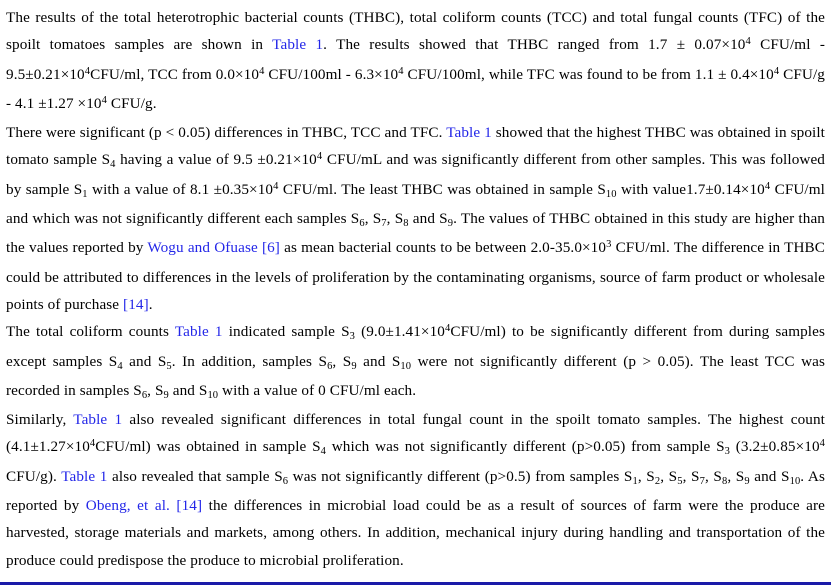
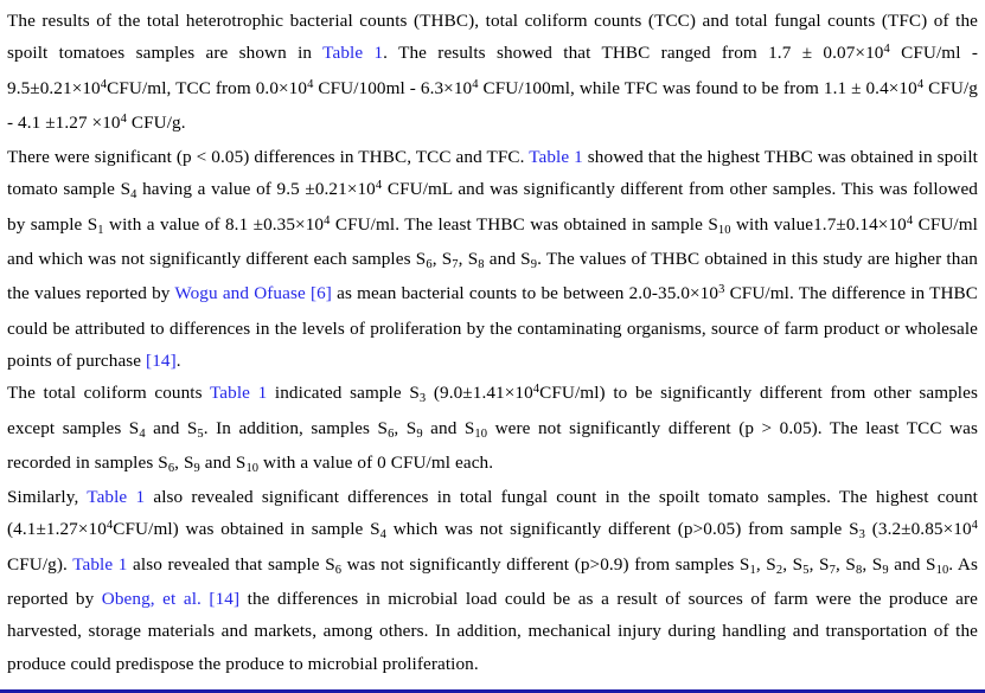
  The results of the total heterotrophic bacterial counts (THBC), total coliform counts (TCC) and total fungal counts (TFC) of the spoilt tomatoes samples are shown in Table 1. The results showed that THBC ranged from 1.7 ± 0.07×104 CFU/ml - 9.5±0.21×104CFU/ml, TCC from 0.0×104 CFU/100ml - 6.3×104 CFU/100ml, while TFC was found to be from 1.1 ± 0.4×104 CFU/g - 4.1 ±1.27 ×104 CFU/g.
  There were significant (p < 0.05) differences in THBC, TCC and TFC. Table 1 showed that the highest THBC was obtained in spoilt tomato sample S4 having a value of 9.5 ±0.21×104 CFU/mL and was significantly different from other samples. This was followed by sample S1 with a value of 8.1 ±0.35×104 CFU/ml. The least THBC was obtained in sample S10 with value1.7±0.14×104 CFU/ml and which was not significantly different each samples S6, S7, S8 and S9. The values of THBC obtained in this study are higher than the values reported by Wogu and Ofuase [6] as mean bacterial counts to be between 2.0-35.0×103 CFU/ml. The difference in THBC could be attributed to differences in the levels of proliferation by the contaminating organisms, source of farm product or wholesale points of purchase [14].
- The total coliform counts Table 1 indicated sample S3 (9.0±1.41×104CFU/ml) to be significantly different from during samples except samples S4 and S5. In addition, samples S6, S9 and S10 were not significantly different (p > 0.05). The least TCC was recorded in samples S6, S9 and S10 with a value of 0 CFU/ml each.
+ The total coliform counts Table 1 indicated sample S3 (9.0±1.41×104CFU/ml) to be significantly different from other samples except samples S4 and S5. In addition, samples S6, S9 and S10 were not significantly different (p > 0.05). The least TCC was recorded in samples S6, S9 and S10 with a value of 0 CFU/ml each.
- Similarly, Table 1 also revealed significant differences in total fungal count in the spoilt tomato samples. The highest count (4.1±1.27×104CFU/ml) was obtained in sample S4 which was not significantly different (p>0.05) from sample S3 (3.2±0.85×104 CFU/g). Table 1 also revealed that sample S6 was not significantly different (p>0.5) from samples S1, S2, S5, S7, S8, S9 and S10. As reported by Obeng, et al. [14] the differences in microbial load could be as a result of sources of farm were the produce are harvested, storage materials and markets, among others. In addition, mechanical injury during handling and transportation of the produce could predispose the produce to microbial proliferation.
+ Similarly, Table 1 also revealed significant differences in total fungal count in the spoilt tomato samples. The highest count (4.1±1.27×104CFU/ml) was obtained in sample S4 which was not significantly different (p>0.05) from sample S3 (3.2±0.85×104 CFU/g). Table 1 also revealed that sample S6 was not significantly different (p>0.9) from samples S1, S2, S5, S7, S8, S9 and S10. As reported by Obeng, et al. [14] the differences in microbial load could be as a result of sources of farm were the produce are harvested, storage materials and markets, among others. In addition, mechanical injury during handling and transportation of the produce could predispose the produce to microbial proliferation.
